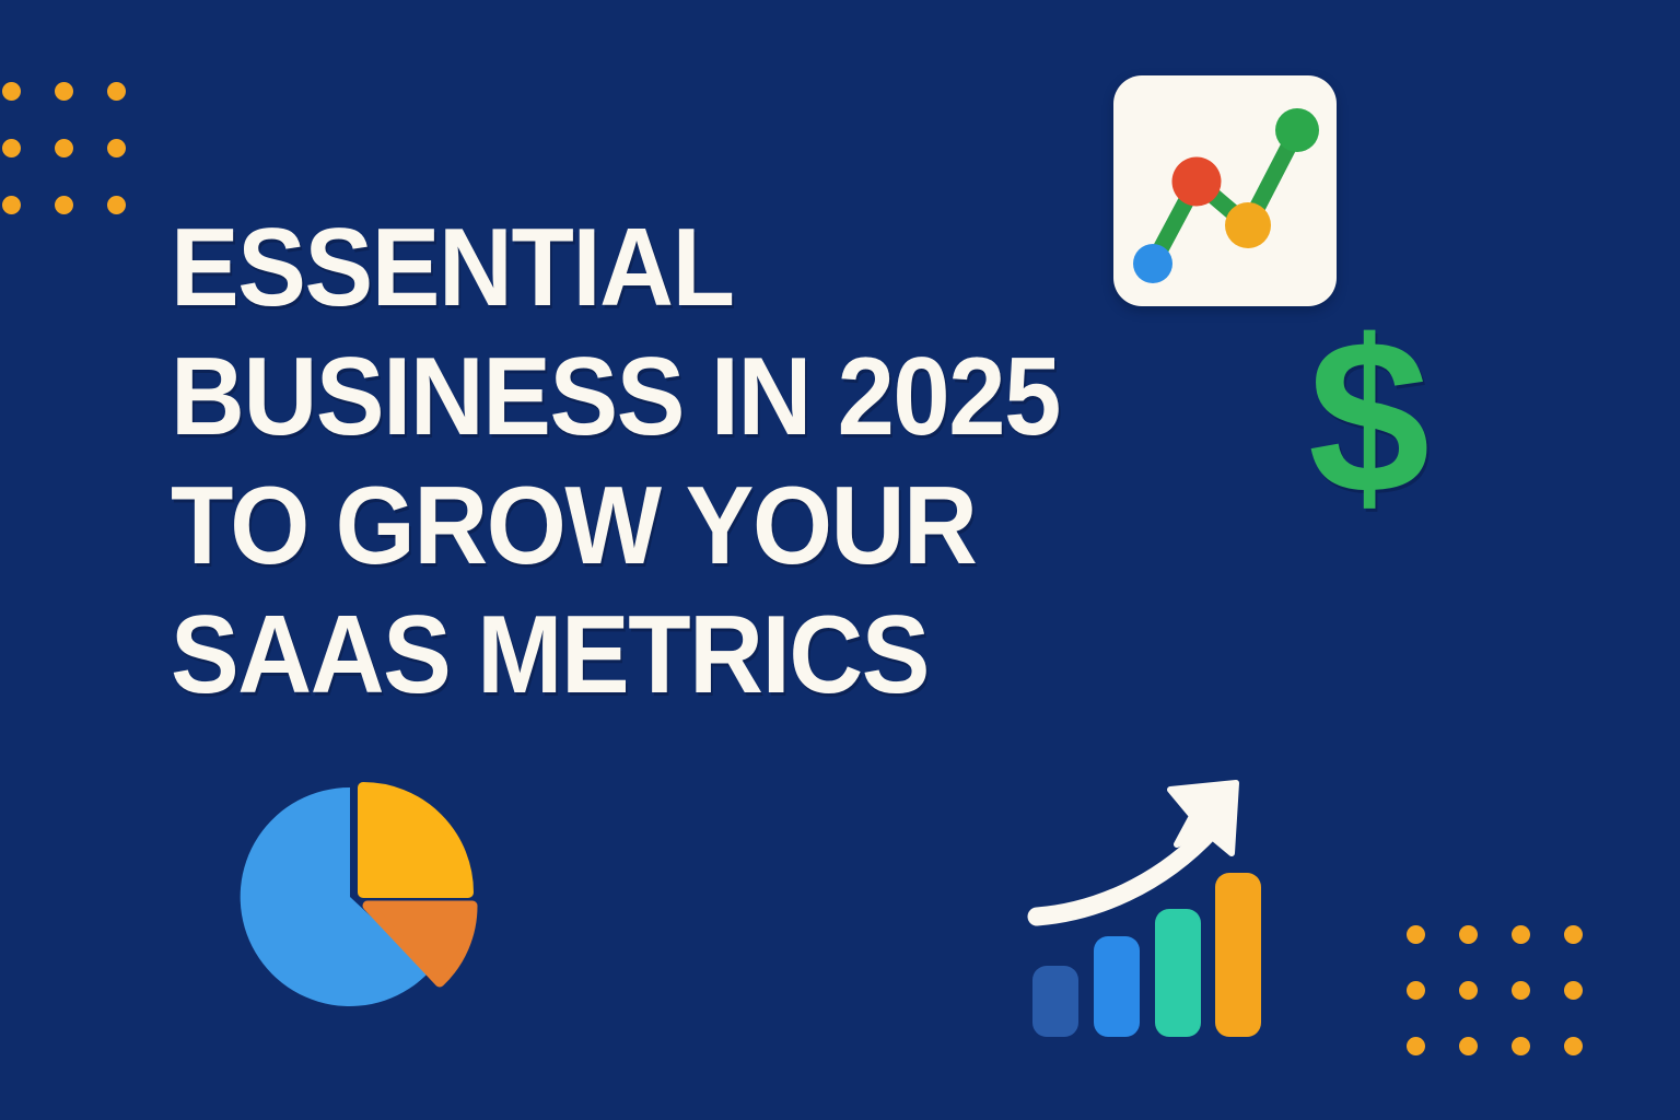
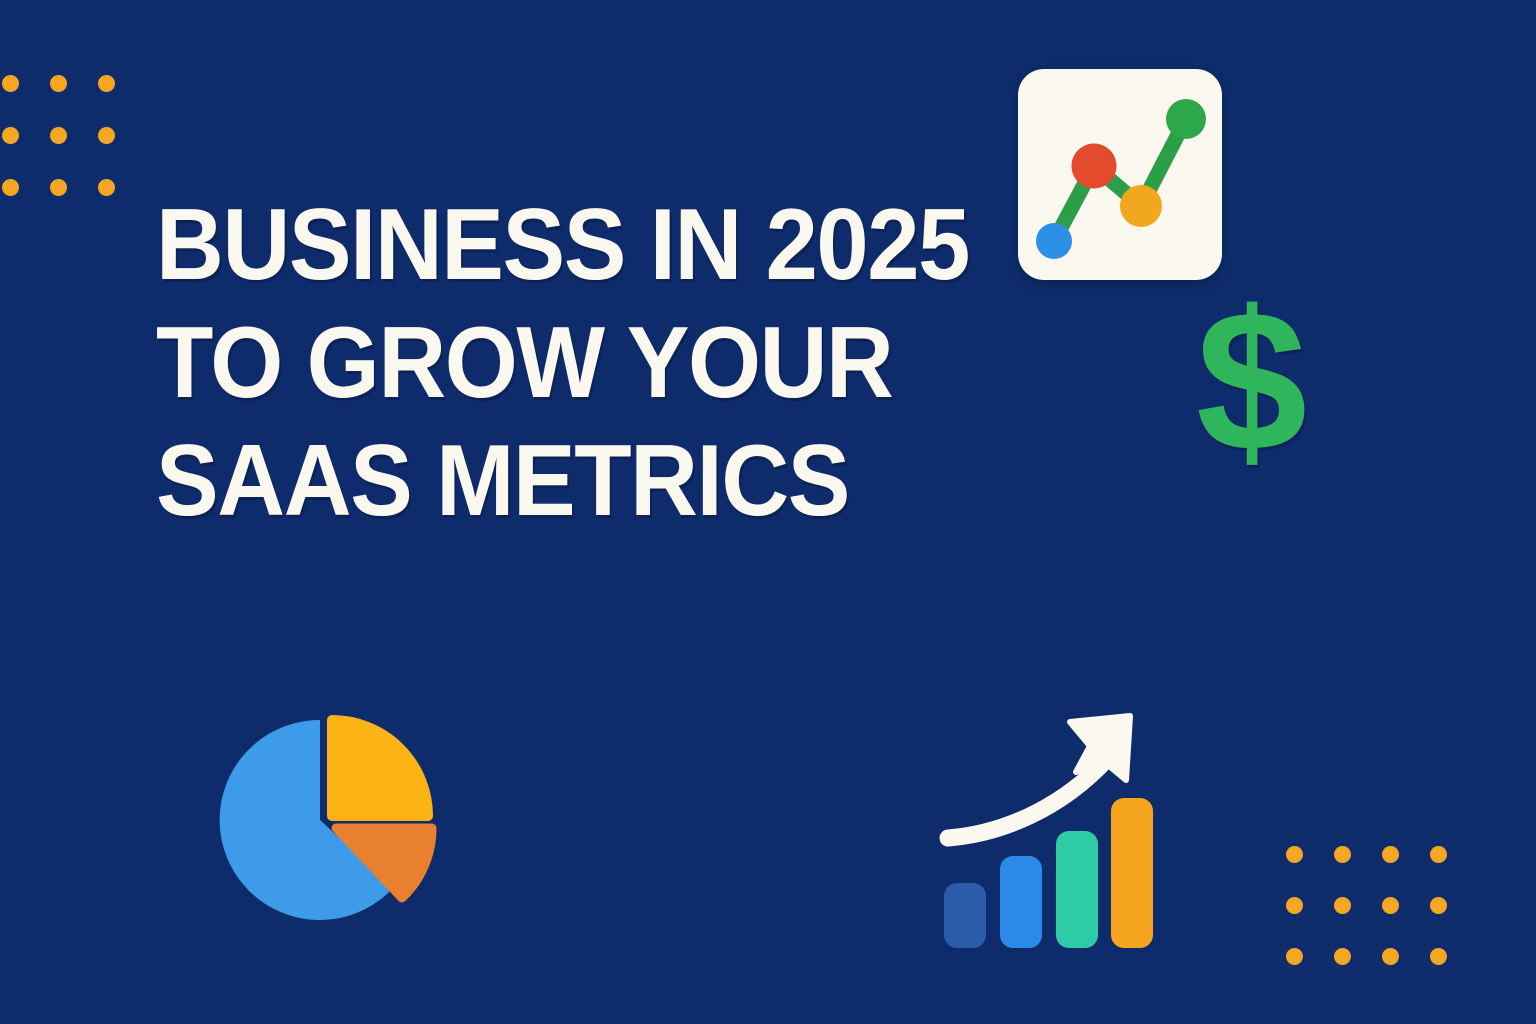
- ESSENTIAL
  BUSINESS IN 2025
  TO GROW YOUR
  SAAS METRICS
  $
